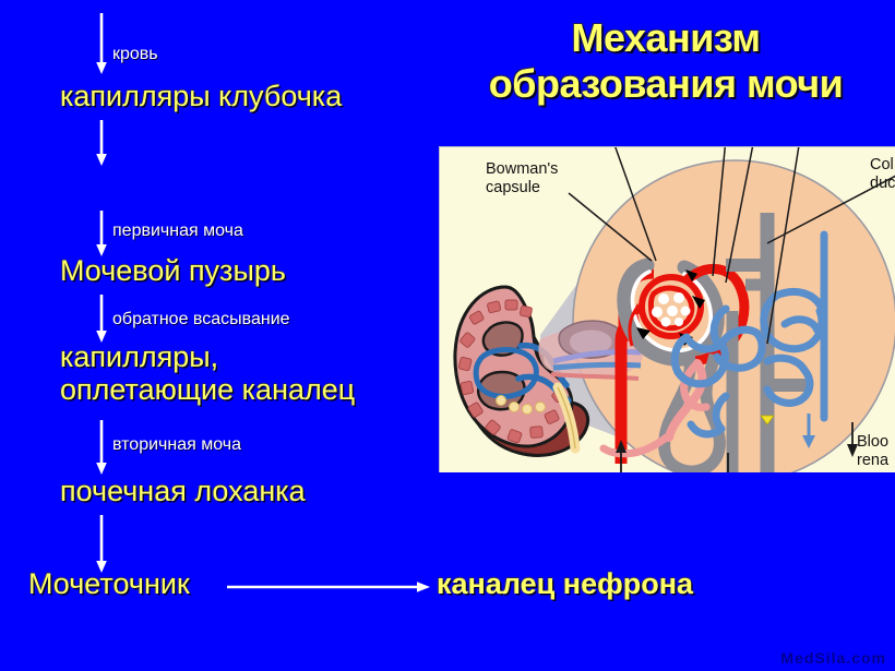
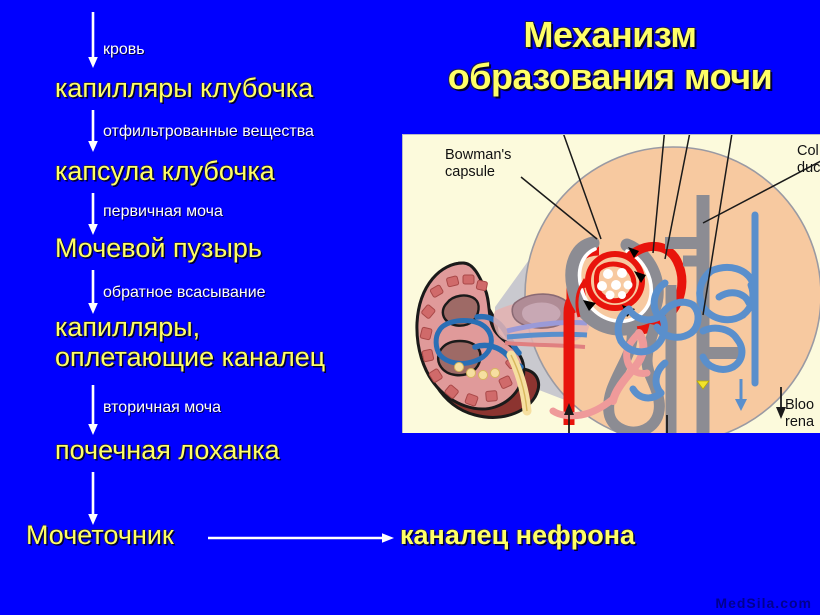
  Механизм
  образования мочи
  кровь
  капилляры клубочка
+ отфильтрованные вещества
+ капсула клубочка
  первичная моча
  Мочевой пузырь
  обратное всасывание
  капилляры,
  оплетающие каналец
  вторичная моча
  почечная лоханка
  Мочеточник
  каналец нефрона
  Bowman's
  capsule
  Col
  duc
  Bloo
  rena
  MedSila.com
